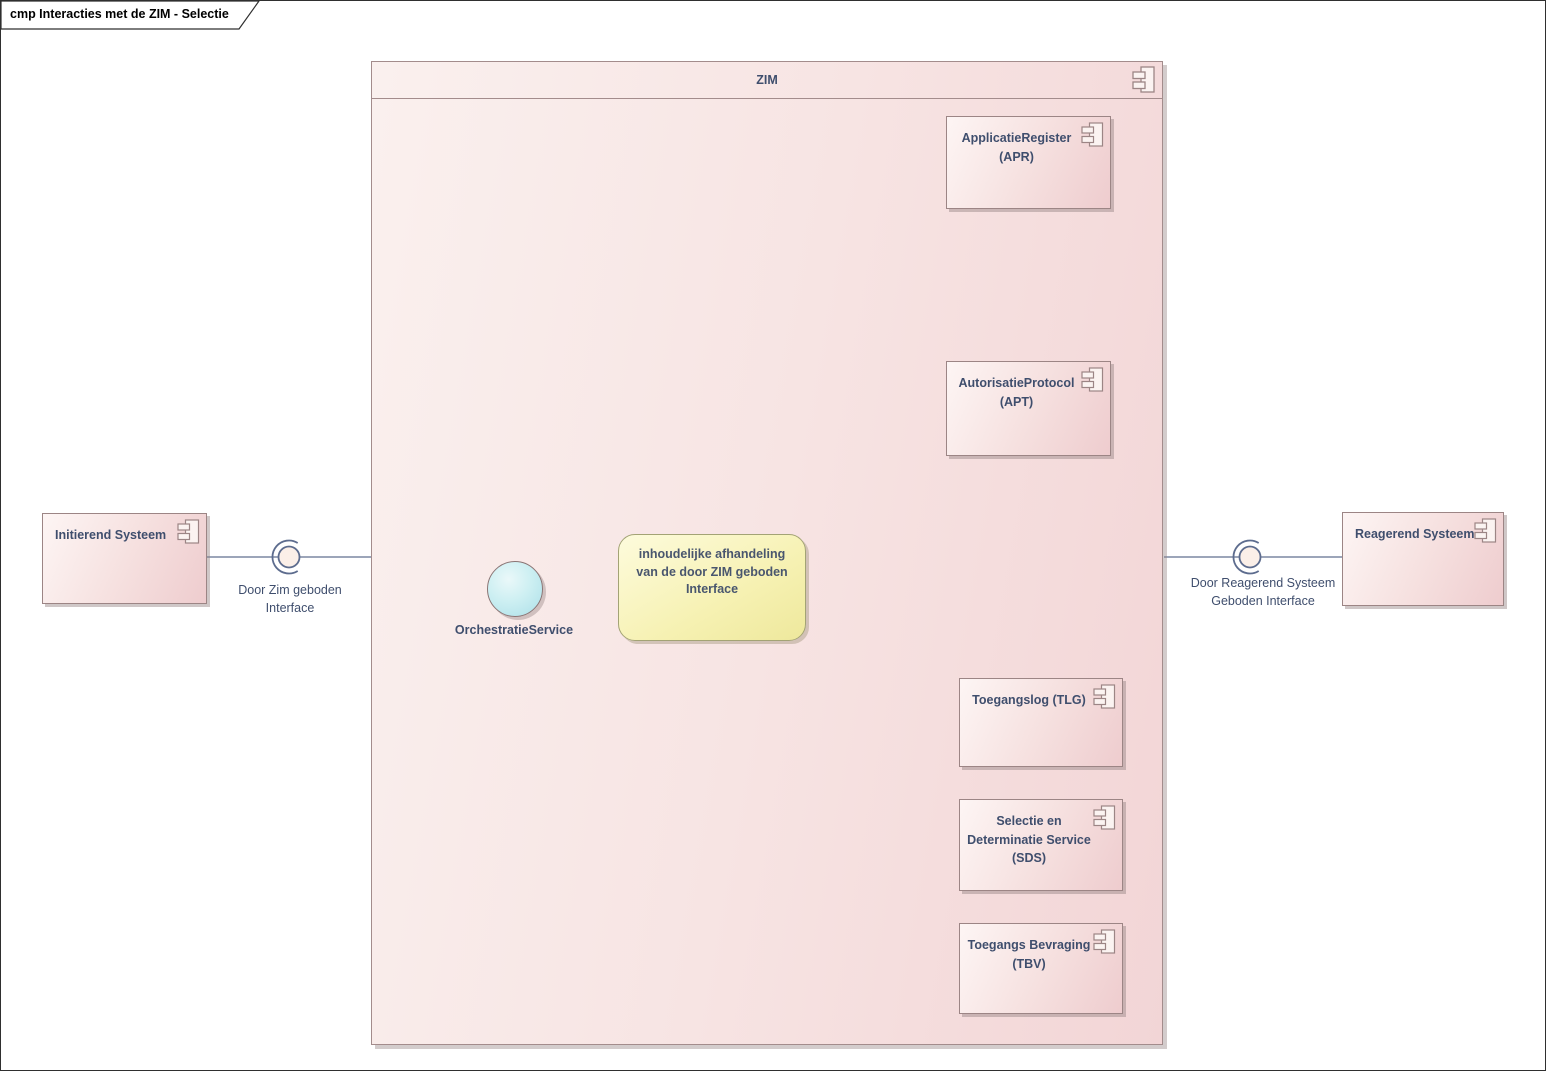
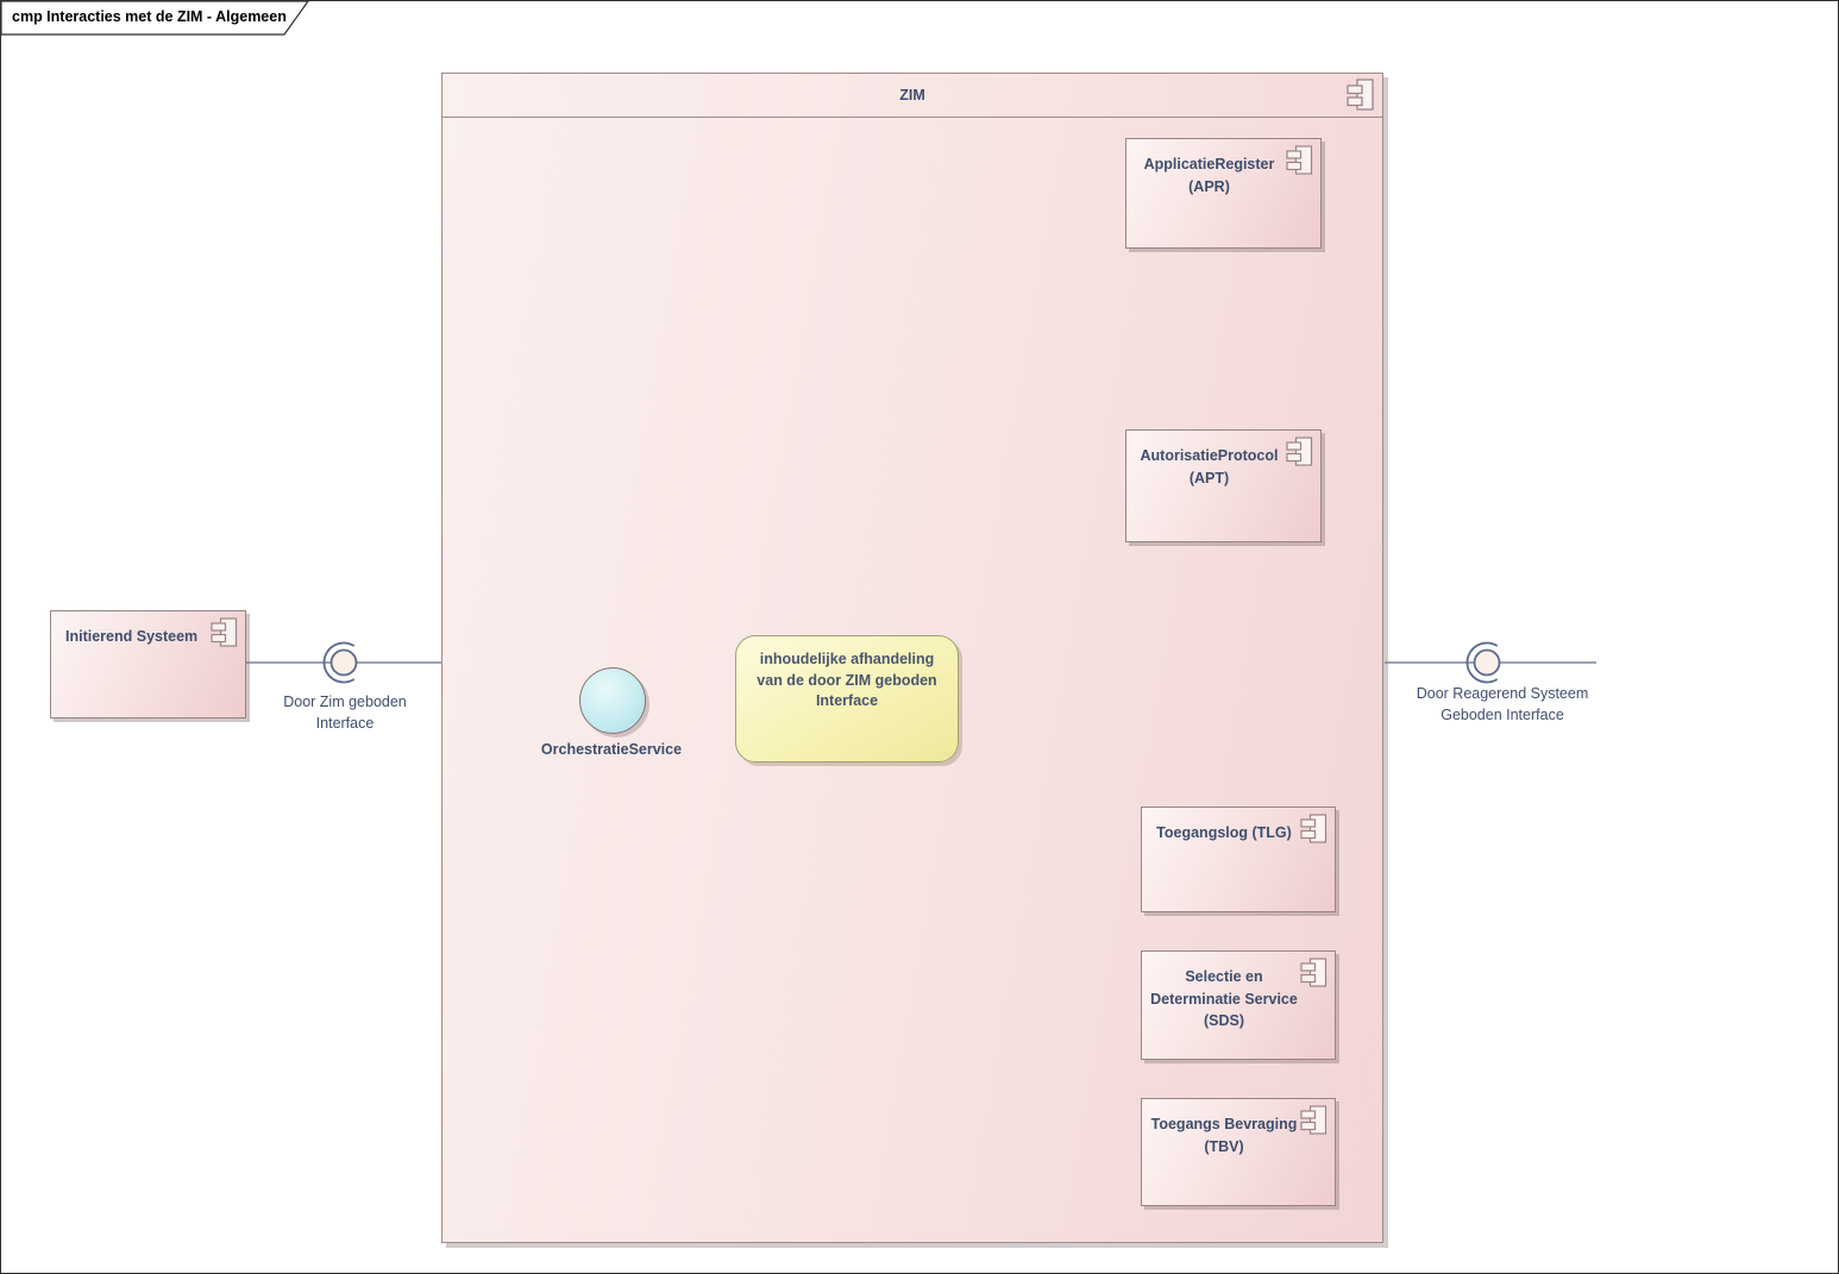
- cmp Interacties met de ZIM - Selectie
+ cmp Interacties met de ZIM - Algemeen
  ZIM
  ApplicatieRegister
  (APR)
  AutorisatieProtocol
  (APT)
  Toegangslog (TLG)
  Selectie en
  Determinatie Service
  (SDS)
  Toegangs Bevraging
  (TBV)
  Initierend Systeem
- Reagerend Systeem
  OrchestratieService
  inhoudelijke afhandeling
  van de door ZIM geboden
  Interface
  Door Zim geboden
  Interface
  Door Reagerend Systeem
  Geboden Interface
